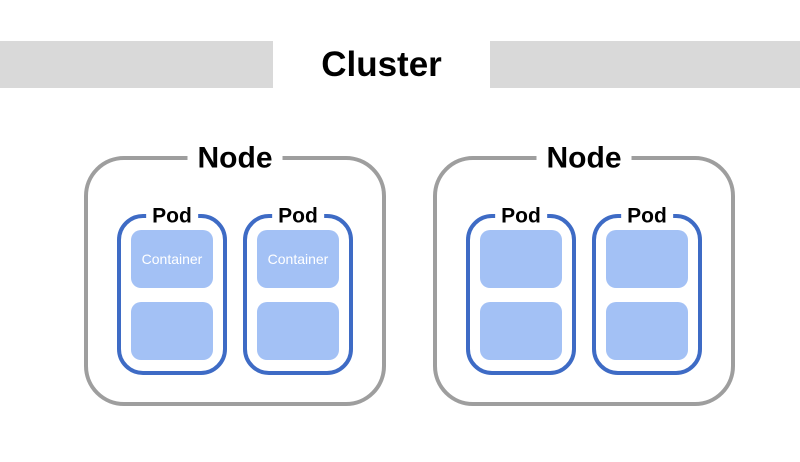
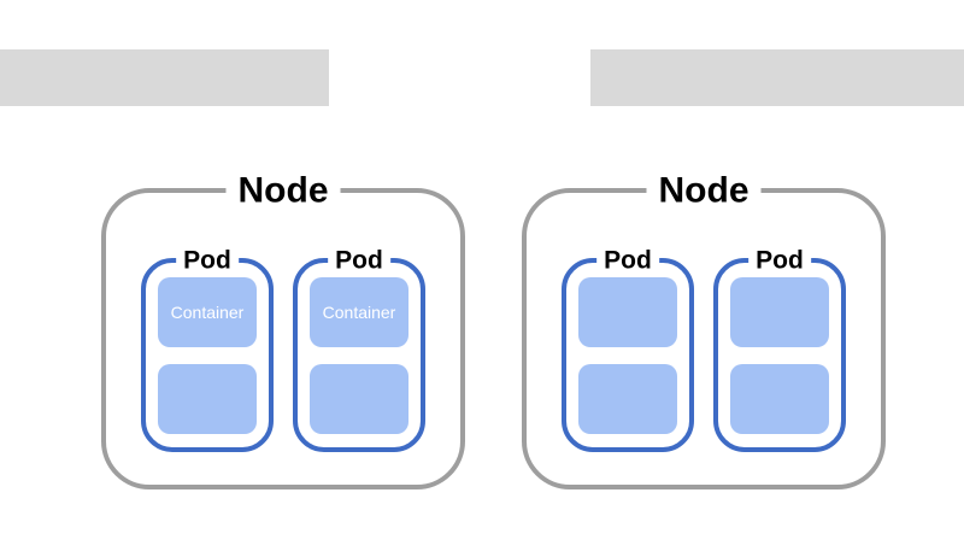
- Cluster
  Node
  Pod
  Container
  Pod
  Container
  Node
  Pod
  Pod
